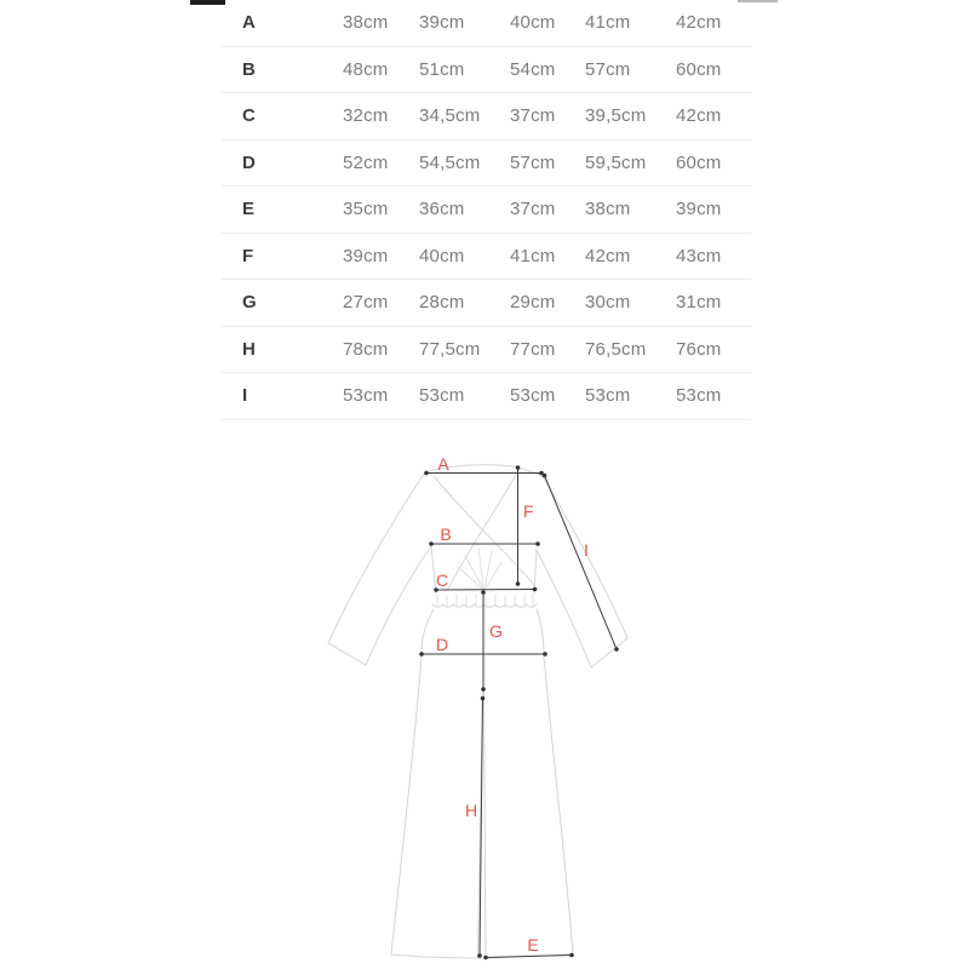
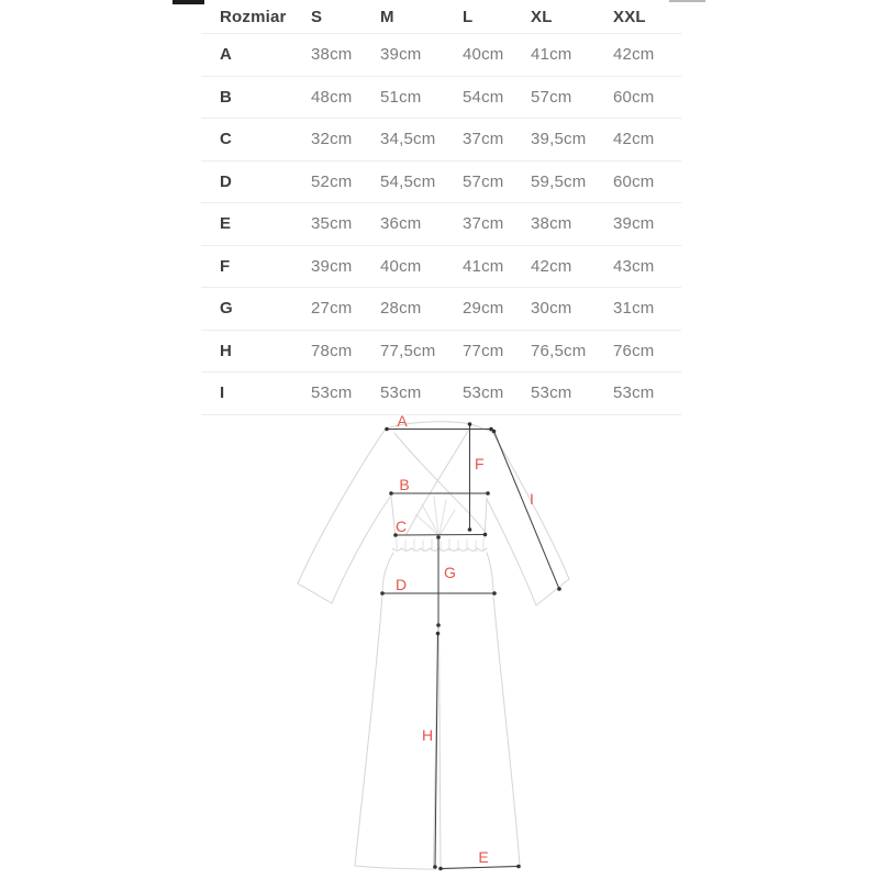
+ Rozmiar
+ S
+ M
+ L
+ XL
+ XXL
  A
  38cm
  39cm
  40cm
  41cm
  42cm
  B
  48cm
  51cm
  54cm
  57cm
  60cm
  C
  32cm
  34,5cm
  37cm
  39,5cm
  42cm
  D
  52cm
  54,5cm
  57cm
  59,5cm
  60cm
  E
  35cm
  36cm
  37cm
  38cm
  39cm
  F
  39cm
  40cm
  41cm
  42cm
  43cm
  G
  27cm
  28cm
  29cm
  30cm
  31cm
  H
  78cm
  77,5cm
  77cm
  76,5cm
  76cm
  I
  53cm
  53cm
  53cm
  53cm
  53cm
  A
  B
  C
  D
  E
  F
  G
  H
  I
